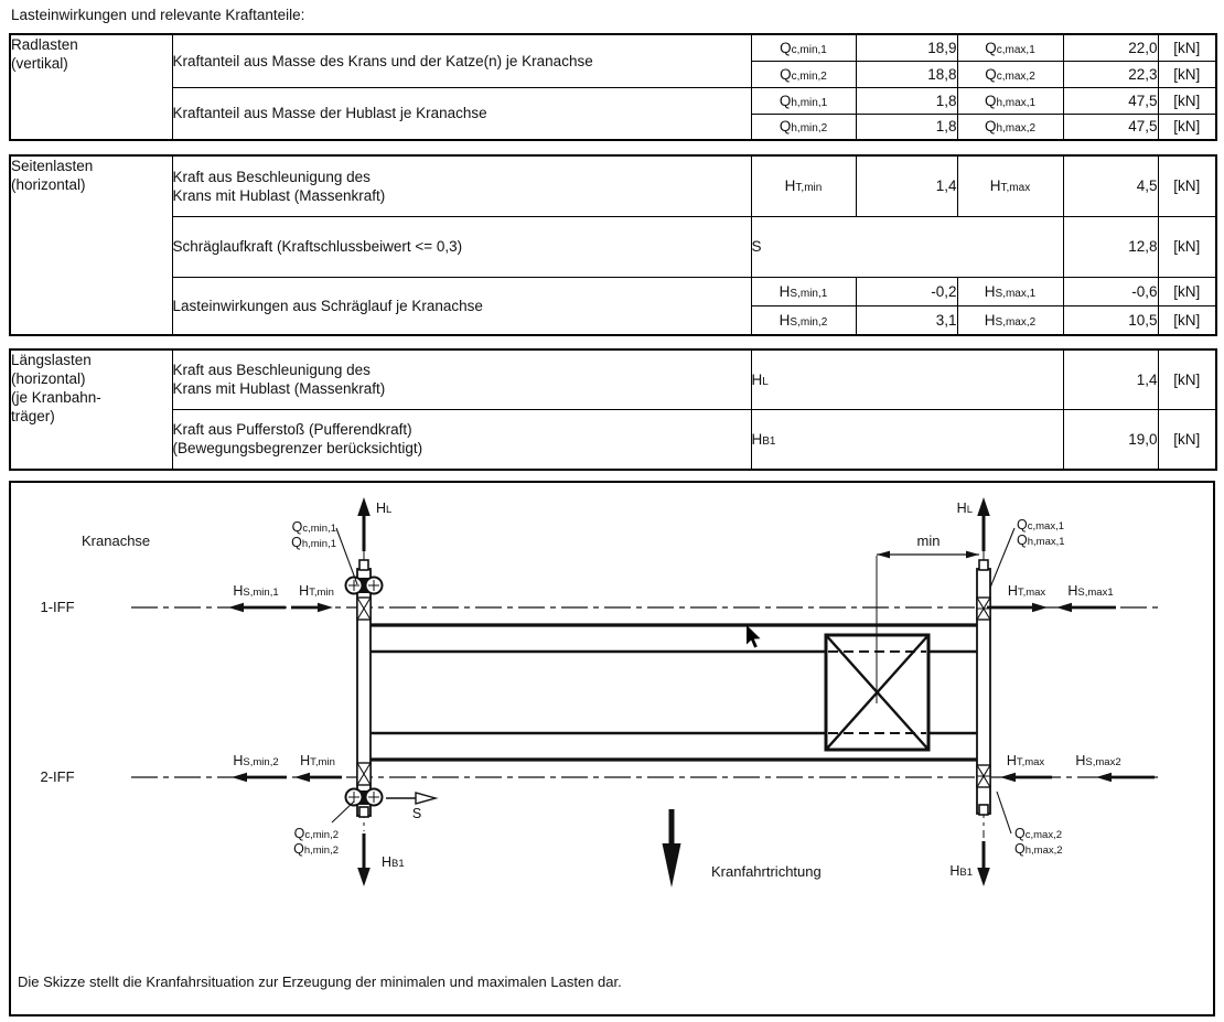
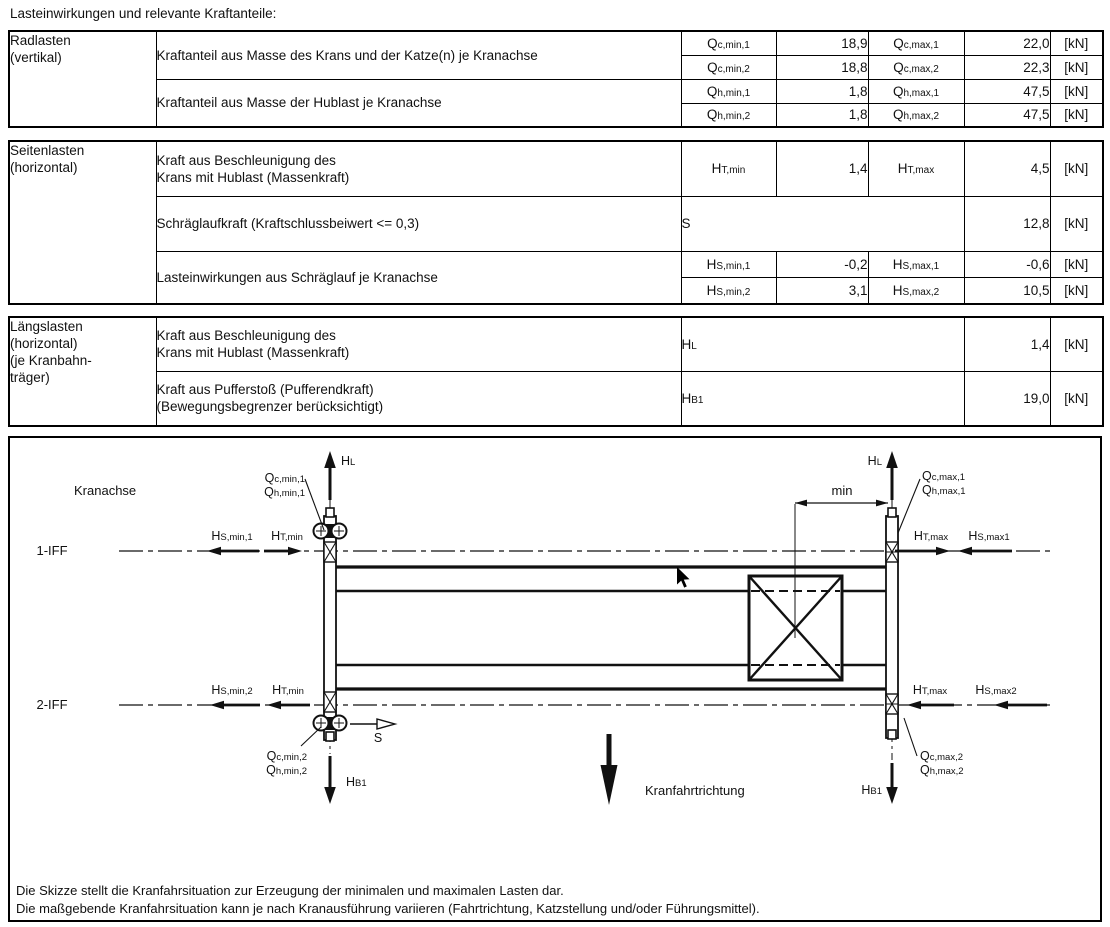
  Lasteinwirkungen und relevante Kraftanteile:
  Radlasten (vertikal)	Kraftanteil aus Masse des Krans und der Katze(n) je Kranachse	Qc,min,1	18,9	Qc,max,1	22,0	[kN]
  Qc,min,2	18,8	Qc,max,2	22,3	[kN]
  Kraftanteil aus Masse der Hublast je Kranachse	Qh,min,1	1,8	Qh,max,1	47,5	[kN]
  Qh,min,2	1,8	Qh,max,2	47,5	[kN]
  Seitenlasten (horizontal)	Kraft aus Beschleunigung des Krans mit Hublast (Massenkraft)	HT,min	1,4	HT,max	4,5	[kN]
  Schräglaufkraft (Kraftschlussbeiwert <= 0,3)	S	12,8	[kN]
  Lasteinwirkungen aus Schräglauf je Kranachse	HS,min,1	-0,2	HS,max,1	-0,6	[kN]
  HS,min,2	3,1	HS,max,2	10,5	[kN]
  Längslasten (horizontal) (je Kranbahn- träger)	Kraft aus Beschleunigung des Krans mit Hublast (Massenkraft)	HL	1,4	[kN]
  Kraft aus Pufferstoß (Pufferendkraft) (Bewegungsbegrenzer berücksichtigt)	HB1	19,0	[kN]
  min
  HL
  HL
  HB1
  HB1
  HS,min,1
  HT,min
  HT,max
  HS,max1
  HS,min,2
  HT,min
  HT,max
  HS,max2
  S
  Kranfahrtrichtung
  Qc,min,1
  Qh,min,1
  Qc,max,1
  Qh,max,1
  Qc,min,2
  Qh,min,2
  Qc,max,2
  Qh,max,2
  Kranachse
  1-IFF
  2-IFF
  Die Skizze stellt die Kranfahrsituation zur Erzeugung der minimalen und maximalen Lasten dar.
+ Die maßgebende Kranfahrsituation kann je nach Kranausführung variieren (Fahrtrichtung, Katzstellung und/oder Führungsmittel).
